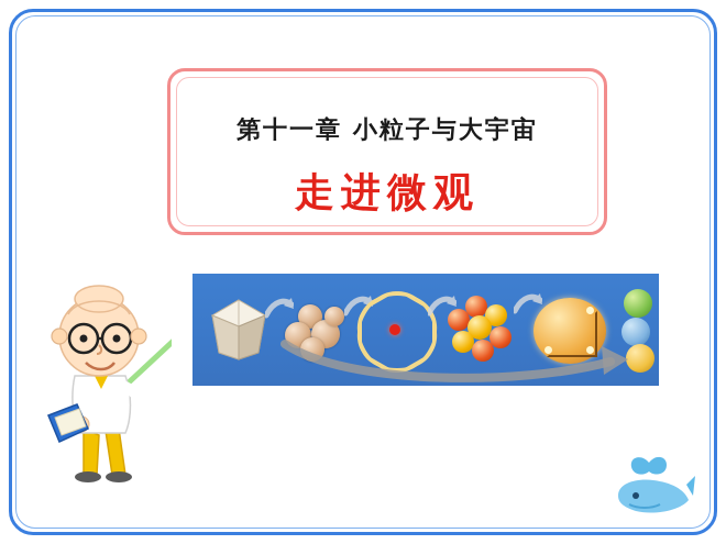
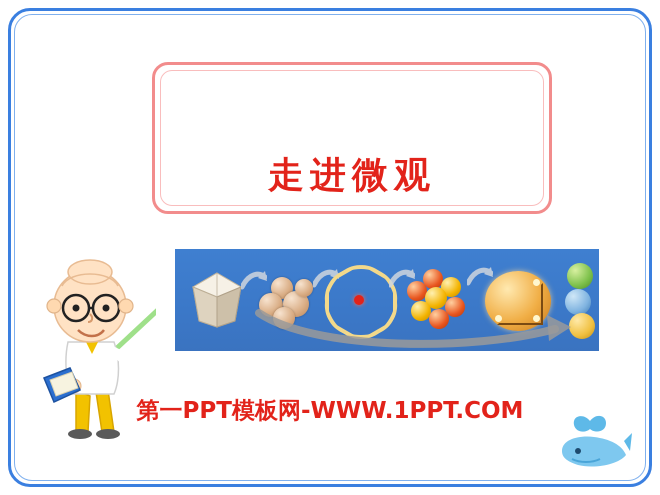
- 第十一章 小粒子与大宇宙
  走进微观
+ 第一PPT模板网-WWW.1PPT.COM
